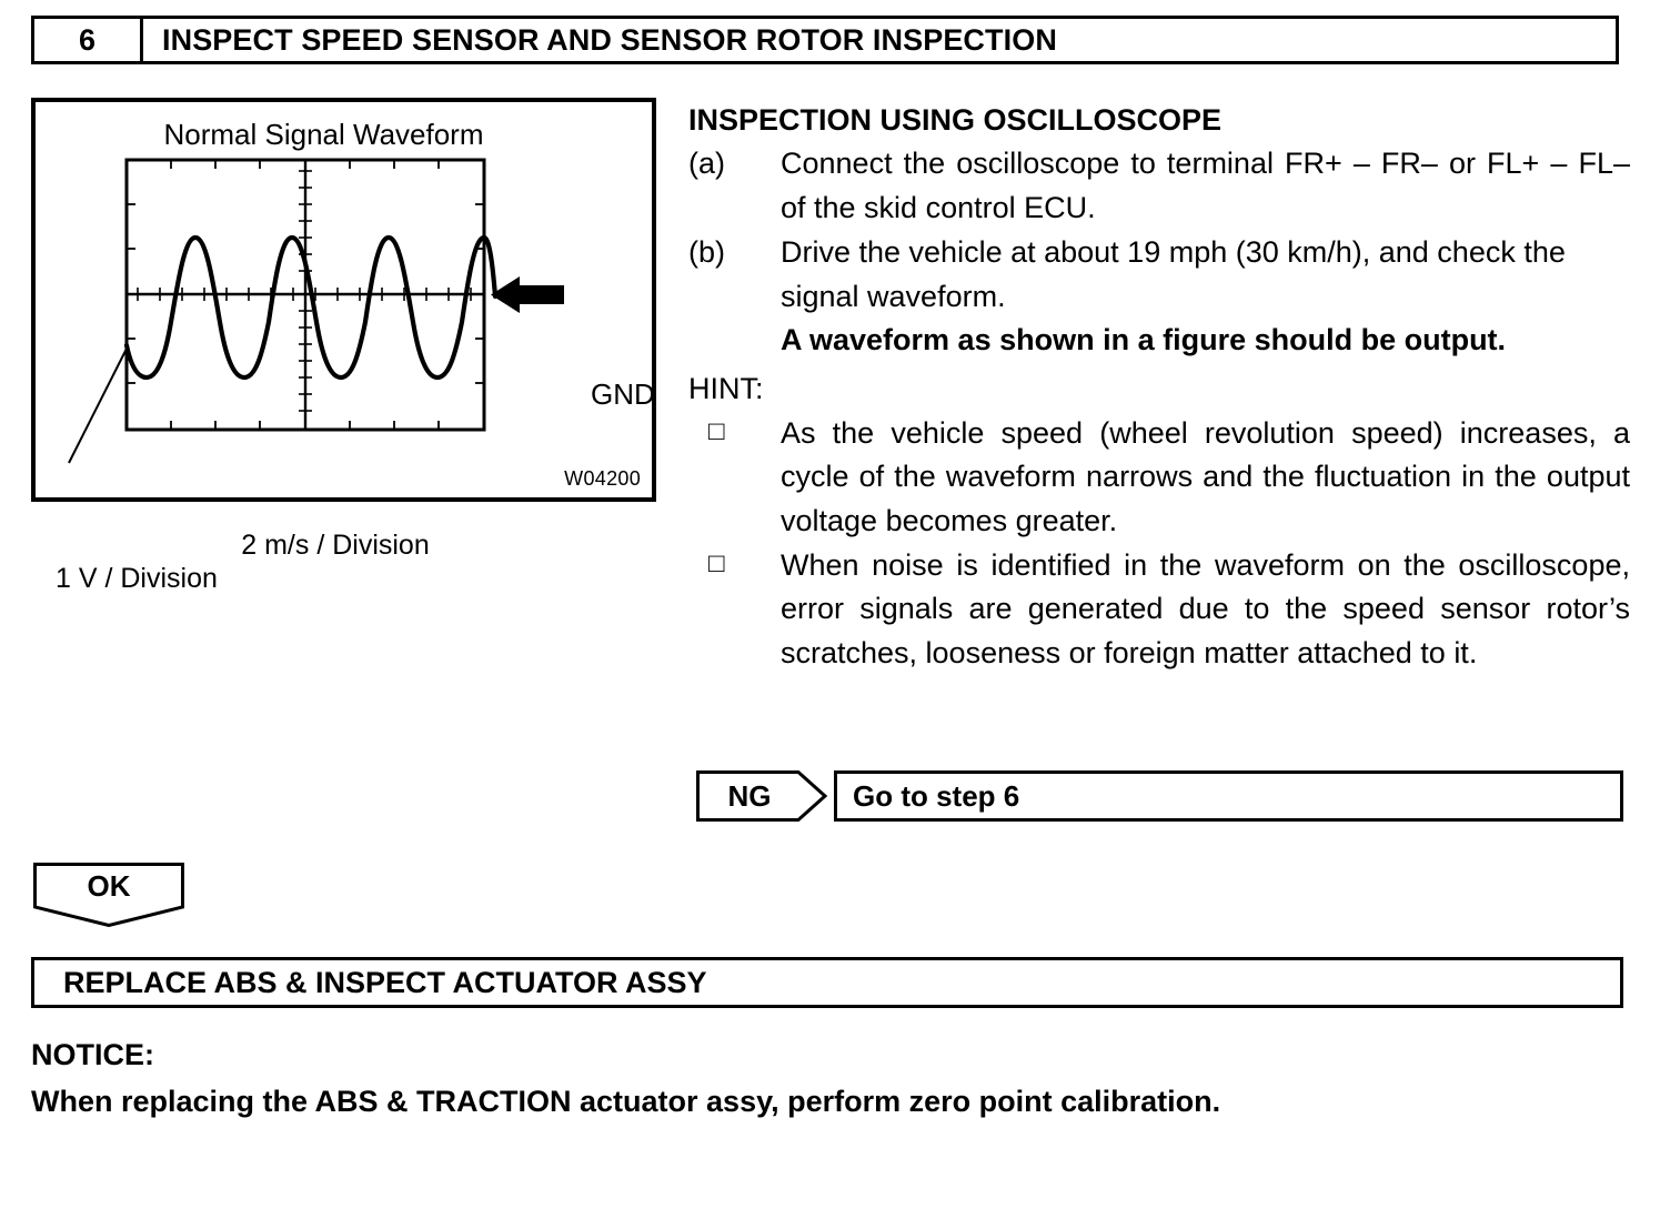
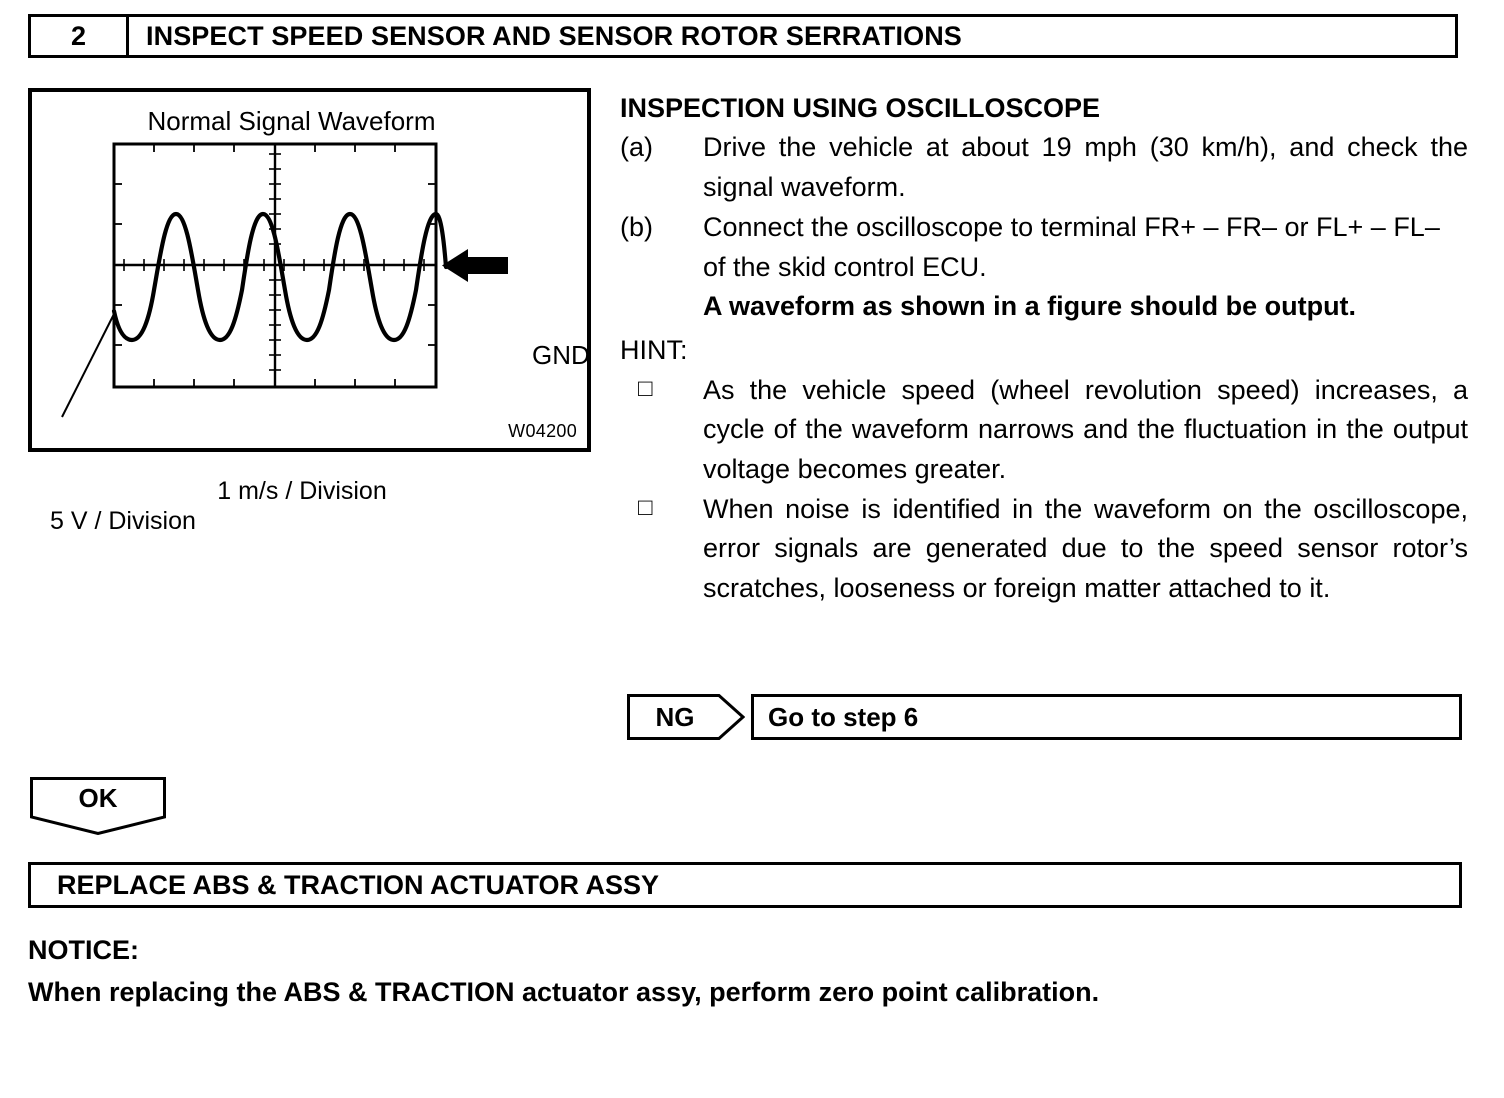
- 6
+ 2
- INSPECT SPEED SENSOR AND SENSOR ROTOR INSPECTION
+ INSPECT SPEED SENSOR AND SENSOR ROTOR SERRATIONS
  Normal Signal Waveform
  GND
- 2 m/s / Division
+ 1 m/s / Division
- 1 V / Division
+ 5 V / Division
  W04200
  INSPECTION USING OSCILLOSCOPE
  (a)
- Connect the oscilloscope to terminal FR+ – FR– or FL+ – FL– of the skid control ECU.
+ Drive the vehicle at about 19 mph (30 km/h), and check the signal waveform.
  (b)
- Drive the vehicle at about 19 mph (30 km/h), and check the signal waveform.
+ Connect the oscilloscope to terminal FR+ – FR– or FL+ – FL– of the skid control ECU.
  A waveform as shown in a figure should be output.
  HINT:
  □
  As the vehicle speed (wheel revolution speed) increases, a cycle of the waveform narrows and the fluctuation in the output voltage becomes greater.
  □
  When noise is identified in the waveform on the oscilloscope, error signals are generated due to the speed sensor rotor’s scratches, looseness or foreign matter attached to it.
  NG
  Go to step 6
  OK
- REPLACE ABS & INSPECT ACTUATOR ASSY
+ REPLACE ABS & TRACTION ACTUATOR ASSY
  NOTICE:
  When replacing the ABS & TRACTION actuator assy, perform zero point calibration.
